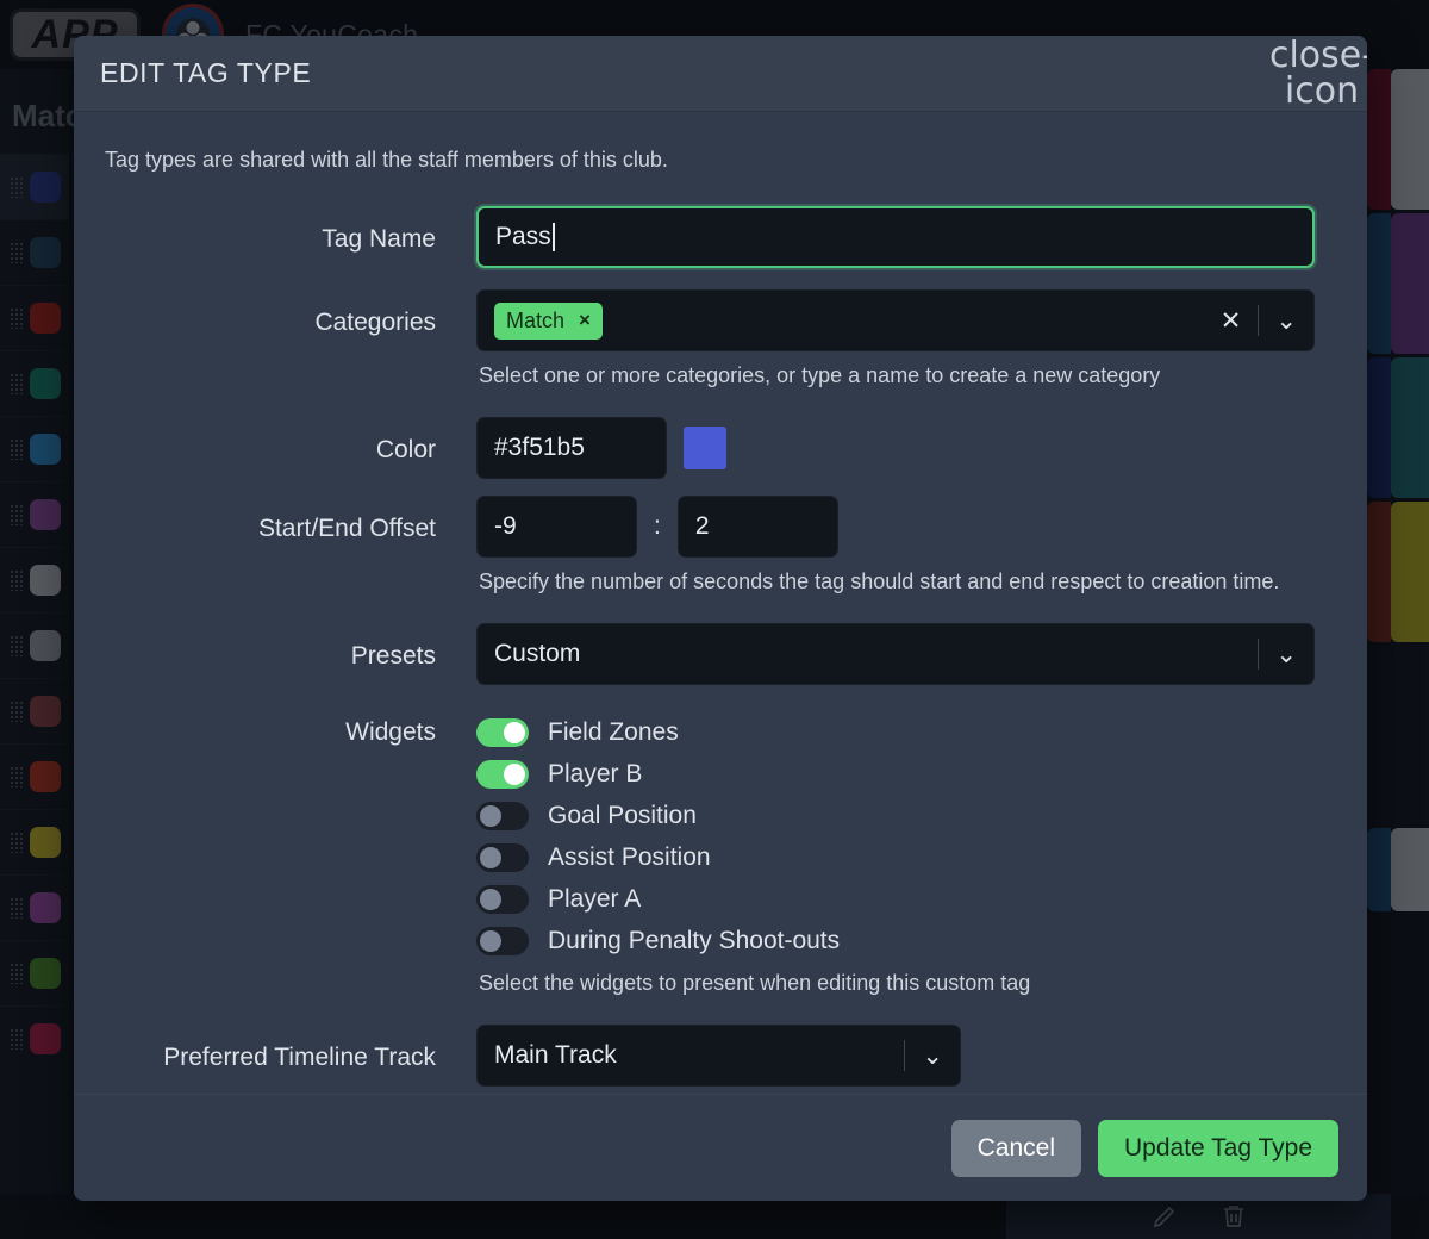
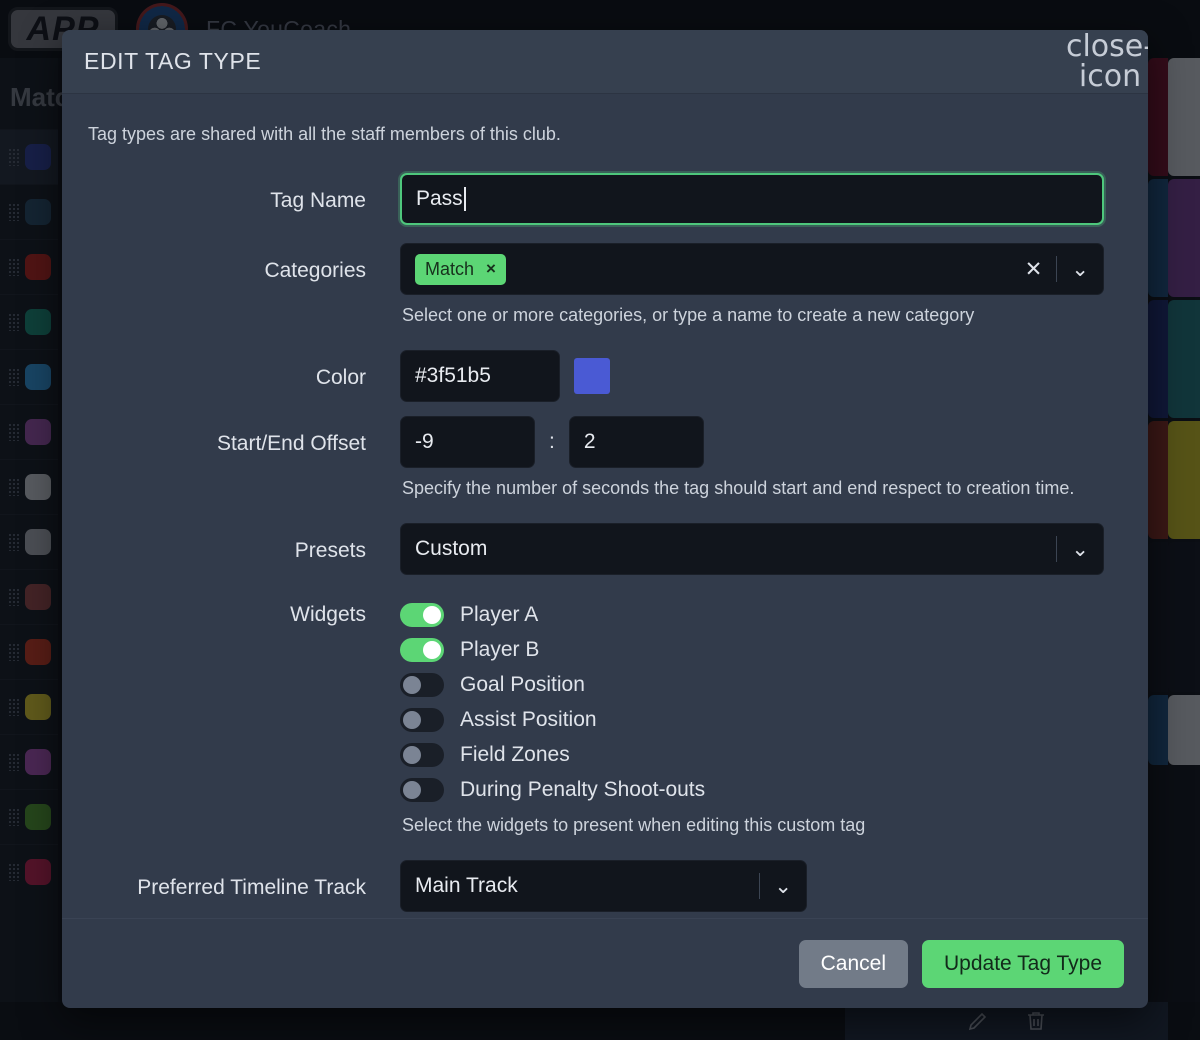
  APP
  FC YouCoach
  EDIT TAG TYPE
  closeicon
  Tag types are shared with all the staff members of this club.
  Tag Name
  Pass
  Categories
  Match
  ×
  ✕
  ⌄
  Select one or more categories, or type a name to create a new category
  Color
  #3f51b5
  Start/End Offset
  -9
  :
  2
  Specify the number of seconds the tag should start and end respect to creation time.
  Presets
  Custom
  ⌄
  Widgets
- Field Zones
+ Player A
  Player B
  Goal Position
  Assist Position
- Player A
+ Field Zones
  During Penalty Shoot-outs
  Select the widgets to present when editing this custom tag
  Preferred Timeline Track
  Main Track
  ⌄
  Cancel
  Update Tag Type
